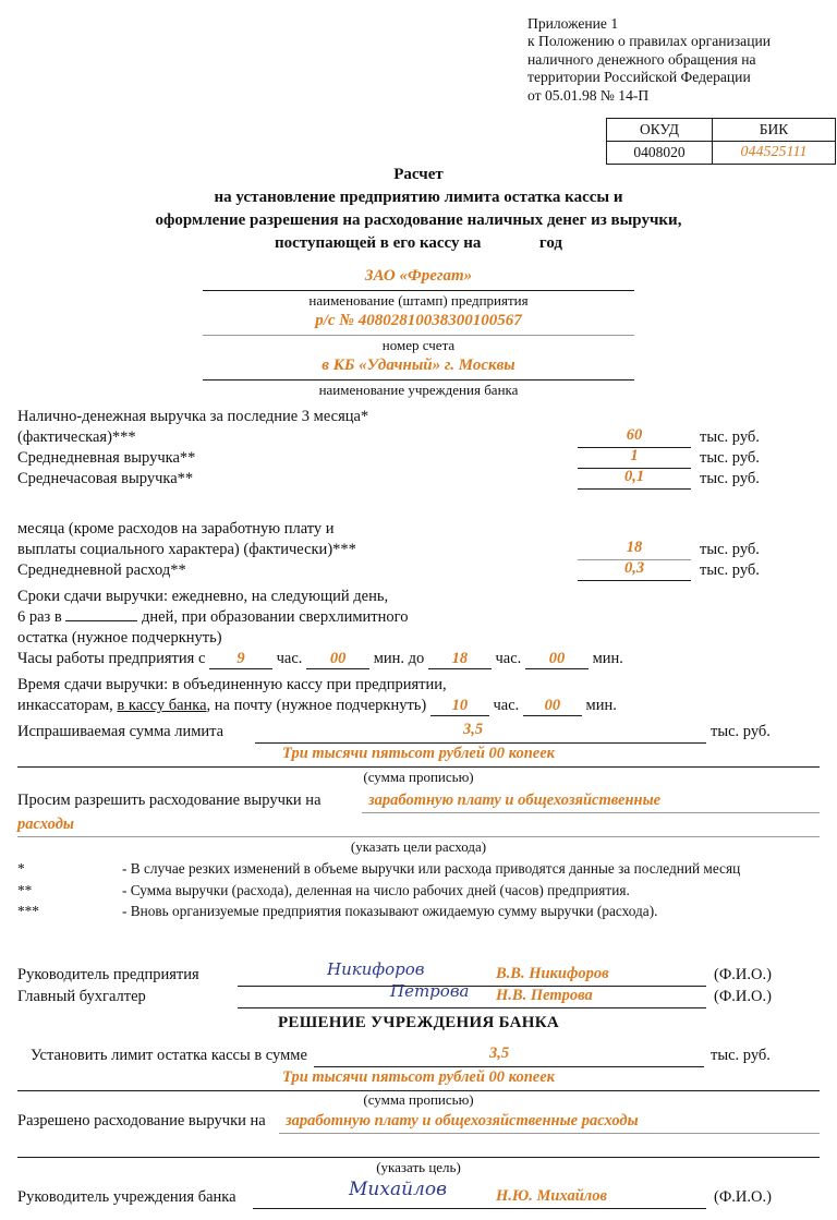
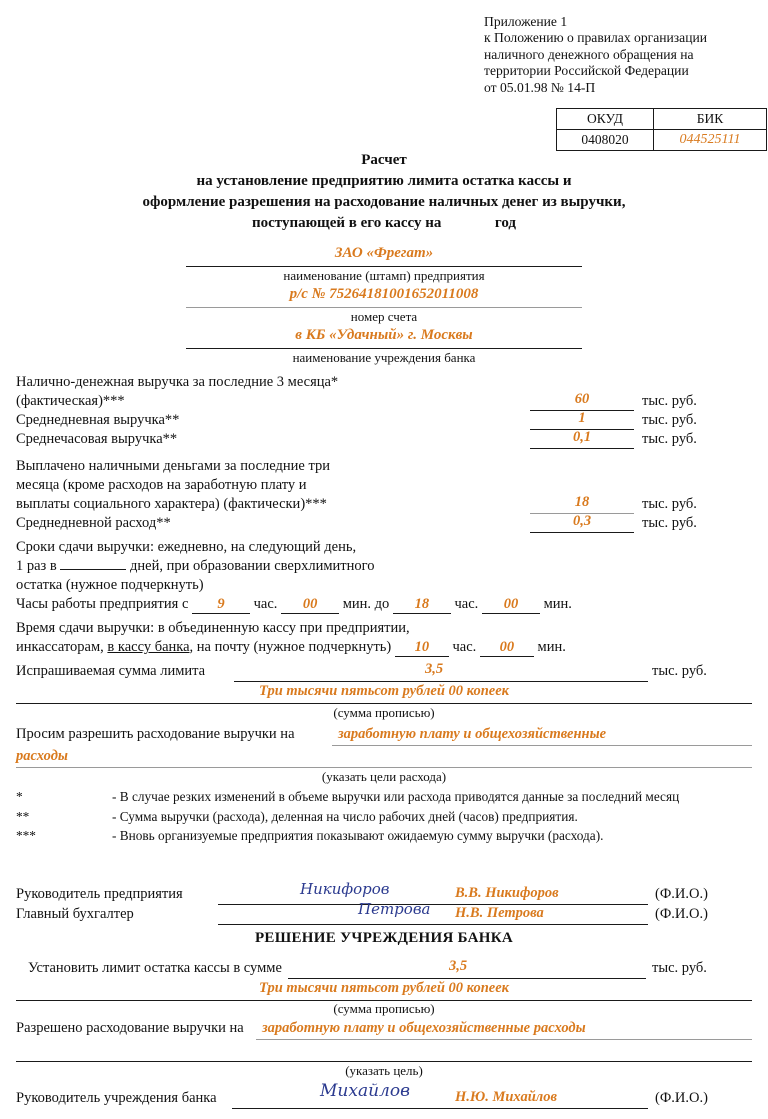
  Приложение 1
  к Положению о правилах организации
  наличного денежного обращения на
  территории Российской Федерации
  от 05.01.98 № 14-П
  ОКУД	БИК
  0408020	044525111
  Расчет
  на установление предприятию лимита остатка кассы и
  оформление разрешения на расходование наличных денег из выручки,
  поступающей в его кассу на год
  ЗАО «Фрегат»
  наименование (штамп) предприятия
- р/с № 40802810038300100567
+ р/с № 75264181001652011008
  номер счета
  в КБ «Удачный» г. Москвы
  наименование учреждения банка
  Налично-денежная выручка за последние 3 месяца*
  (фактическая)***
  60
  тыс. руб.
  Среднедневная выручка**
  1
  тыс. руб.
  Среднечасовая выручка**
  0,1
  тыс. руб.
+ Выплачено наличными деньгами за последние три
  месяца (кроме расходов на заработную плату и
  выплаты социального характера) (фактически)***
  18
  тыс. руб.
  Среднедневной расход**
  0,3
  тыс. руб.
  Сроки сдачи выручки: ежедневно, на следующий день,
- 6 раз в дней, при образовании сверхлимитного
+ 1 раз в дней, при образовании сверхлимитного
  остатка (нужное подчеркнуть)
  Часы работы предприятия с 9 час. 00 мин. до 18 час. 00 мин.
  Время сдачи выручки: в объединенную кассу при предприятии,
  инкассаторам, в кассу банка, на почту (нужное подчеркнуть) 10 час. 00 мин.
  Испрашиваемая сумма лимита
  3,5
  тыс. руб.
  Три тысячи пятьсот рублей 00 копеек
  (сумма прописью)
  Просим разрешить расходование выручки на
  заработную плату и общехозяйственные
  расходы
  (указать цели расхода)
  *
  - В случае резких изменений в объеме выручки или расхода приводятся данные за последний месяц
  **
  - Сумма выручки (расхода), деленная на число рабочих дней (часов) предприятия.
  ***
  - Вновь организуемые предприятия показывают ожидаемую сумму выручки (расхода).
  Руководитель предприятия
  Никифоров
  В.В. Никифоров
  (Ф.И.О.)
  Главный бухгалтер
  Петрова
  Н.В. Петрова
  (Ф.И.О.)
  РЕШЕНИЕ УЧРЕЖДЕНИЯ БАНКА
  Установить лимит остатка кассы в сумме
  3,5
  тыс. руб.
  Три тысячи пятьсот рублей 00 копеек
  (сумма прописью)
  Разрешено расходование выручки на
  заработную плату и общехозяйственные расходы
  (указать цель)
  Руководитель учреждения банка
  Михайлов
  Н.Ю. Михайлов
  (Ф.И.О.)
